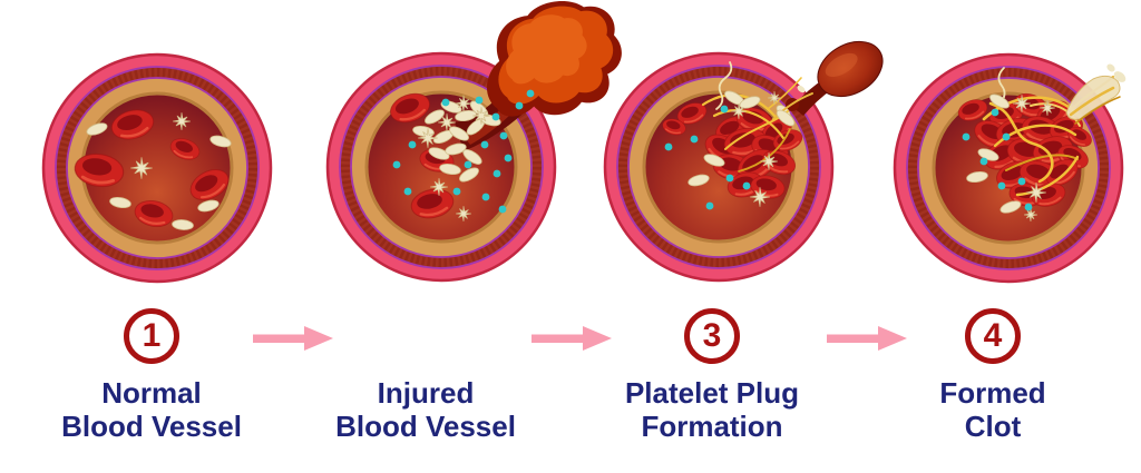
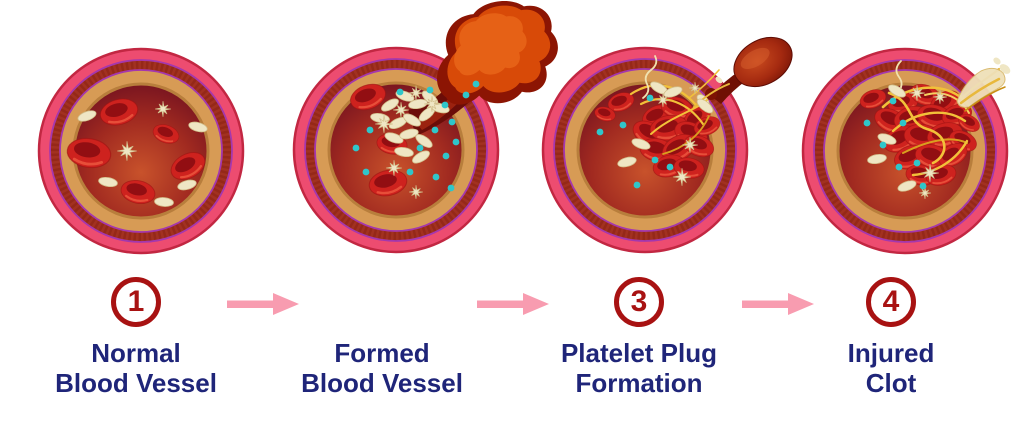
  1
  3
  4
  Normal
  Blood Vessel
- Injured
+ Formed
  Blood Vessel
  Platelet Plug
  Formation
- Formed
+ Injured
  Clot
